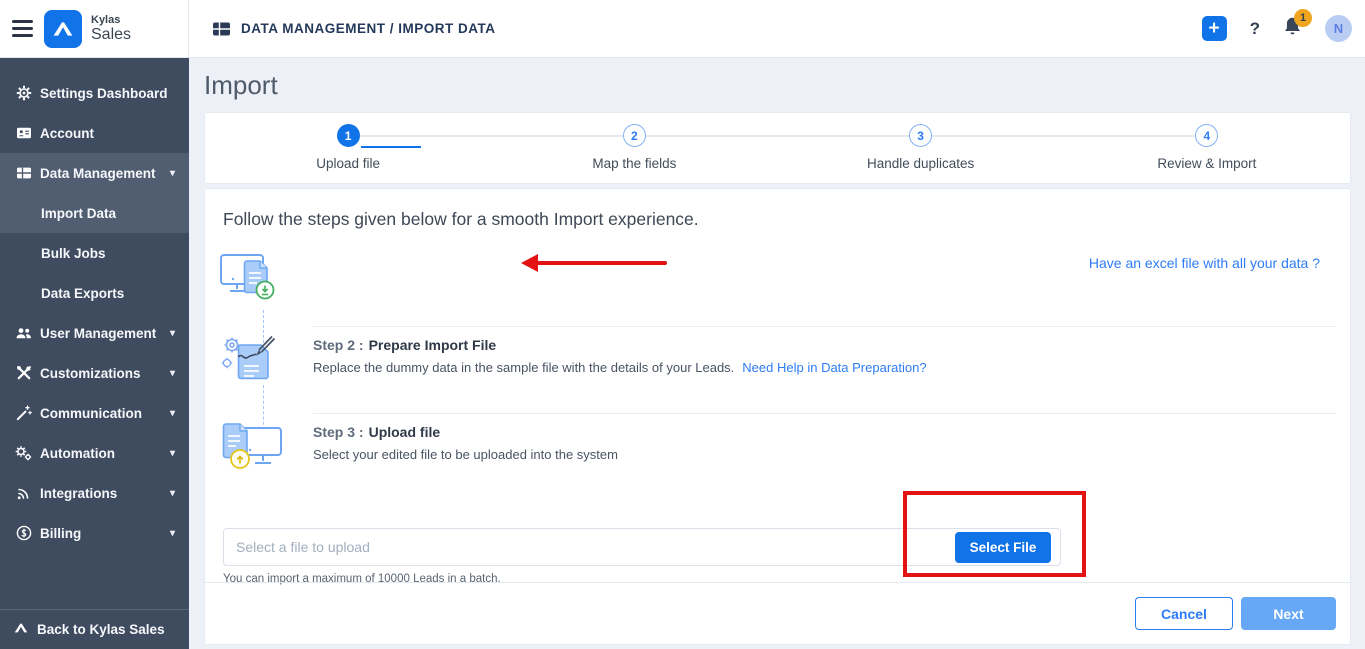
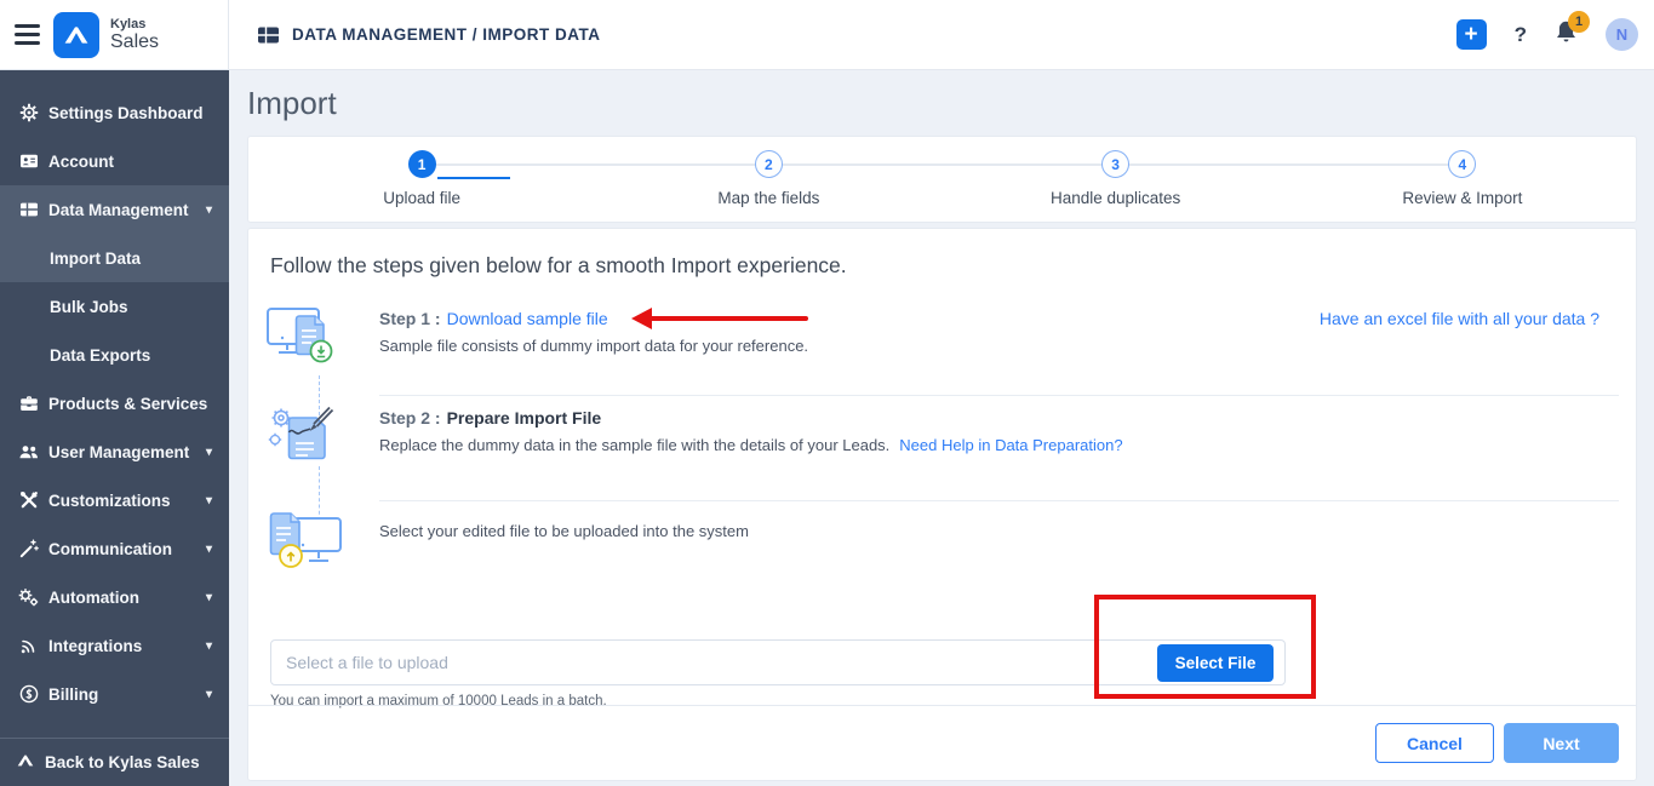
  Kylas
  Sales
  Settings Dashboard
  Account
  Data Management
  ▾
  Import Data
  Bulk Jobs
  Data Exports
+ Products & Services
  User Management
  ▾
  Customizations
  ▾
  Communication
  ▾
  Automation
  ▾
  Integrations
  ▾
  Billing
  ▾
  Back to Kylas Sales
  DATA MANAGEMENT / IMPORT DATA
  +
  ?
  1
  N
  Import
  1
  Upload file
  2
  Map the fields
  3
  Handle duplicates
  4
  Review & Import
  Follow the steps given below for a smooth Import experience.
+ Step 1 : Download sample file
+ Sample file consists of dummy import data for your reference.
  Have an excel file with all your data ?
  Step 2 : Prepare Import File
  Replace the dummy data in the sample file with the details of your Leads. Need Help in Data Preparation?
- Step 3 : Upload file
  Select your edited file to be uploaded into the system
  Select a file to upload
  Select File
  You can import a maximum of 10000 Leads in a batch.
  Cancel
  Next
